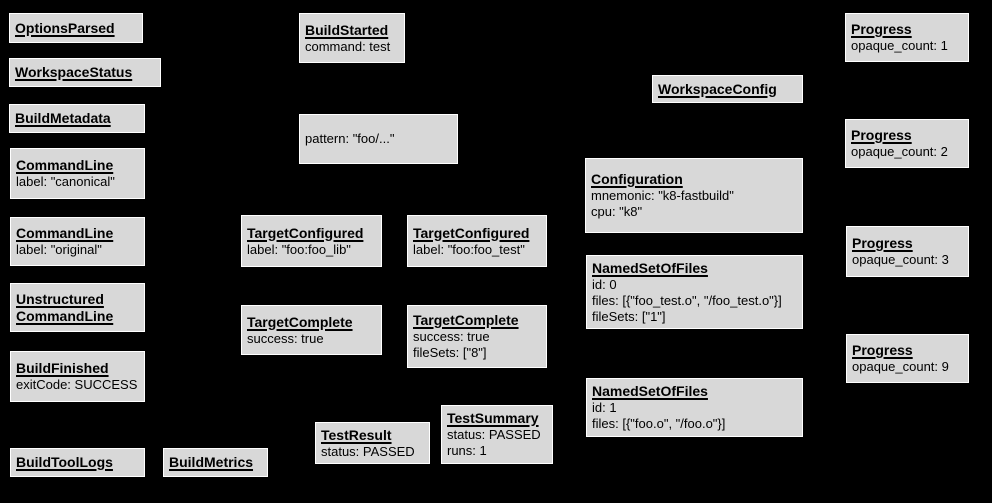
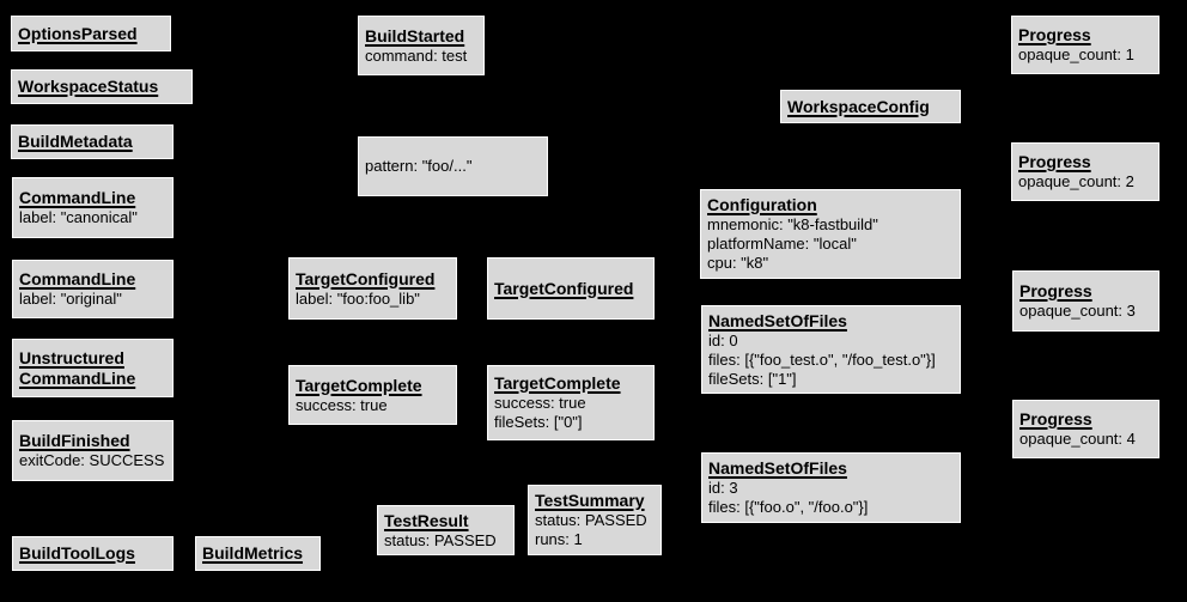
  OptionsParsed
  WorkspaceStatus
  BuildMetadata
  CommandLine
  label: "canonical"
  CommandLine
  label: "original"
  Unstructured
  CommandLine
  BuildFinished
  exitCode: SUCCESS
  BuildToolLogs
  BuildMetrics
  BuildStarted
  command: test
  pattern: "foo/..."
  TargetConfigured
  label: "foo:foo_lib"
  TargetConfigured
- label: "foo:foo_test"
  TargetComplete
  success: true
  TargetComplete
  success: true
- fileSets: ["8"]
+ fileSets: ["0"]
  TestResult
  status: PASSED
  TestSummary
  status: PASSED
  runs: 1
  WorkspaceConfig
  Configuration
  mnemonic: "k8-fastbuild"
+ platformName: "local"
  cpu: "k8"
  NamedSetOfFiles
  id: 0
  files: [{"foo_test.o", "/foo_test.o"}]
  fileSets: ["1"]
  NamedSetOfFiles
- id: 1
+ id: 3
  files: [{"foo.o", "/foo.o"}]
  Progress
  opaque_count: 1
  Progress
  opaque_count: 2
  Progress
  opaque_count: 3
  Progress
- opaque_count: 9
+ opaque_count: 4
